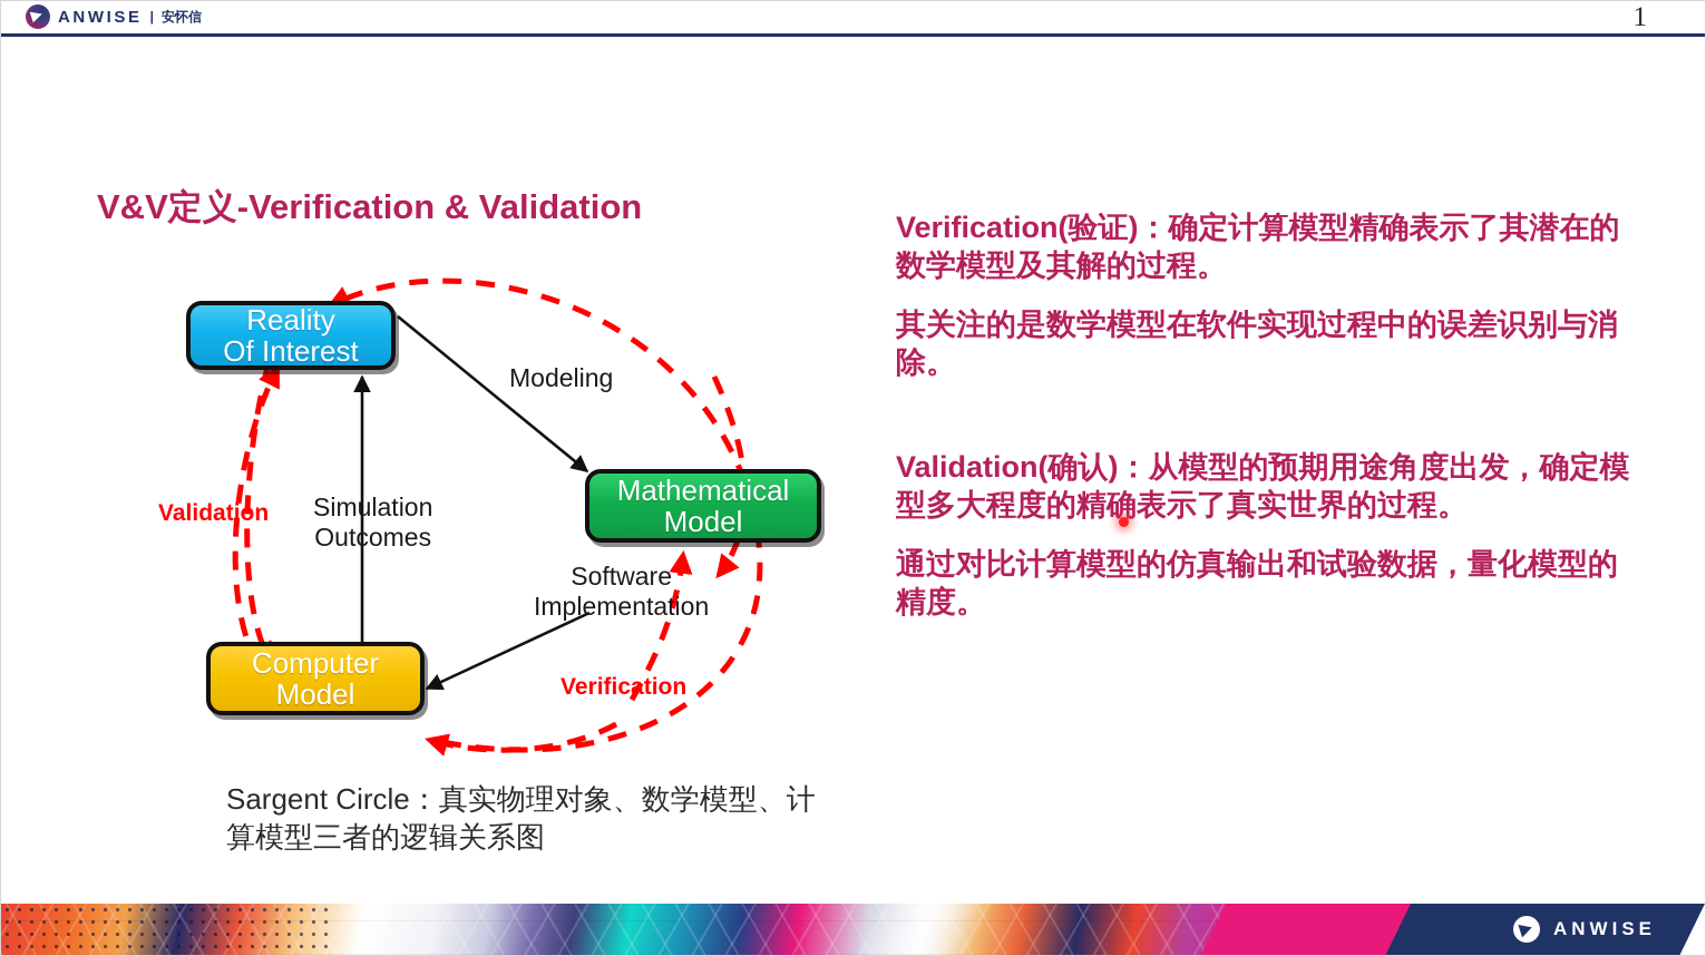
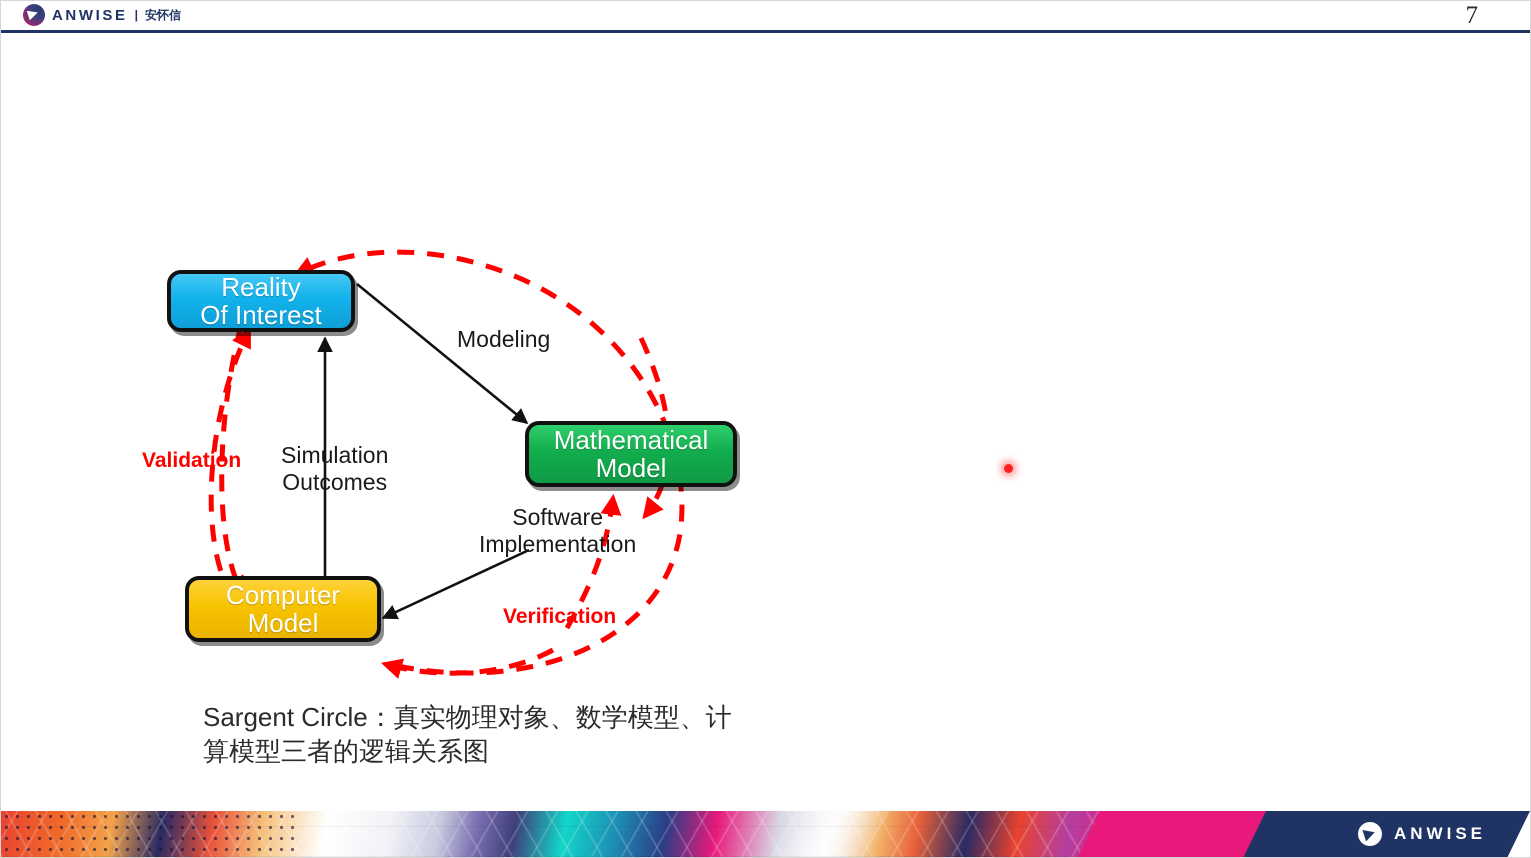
  ANWISE
  |
  安怀信
- 1
+ 7
- V&V定义-Verification & Validation
  Reality
  Of Interest
  Mathematical
  Model
  Computer
  Model
  Modeling
  Simulation
  Outcomes
  Software
  Implementation
  Validation
  Verification
  Sargent Circle：真实物理对象、数学模型、计算模型三者的逻辑关系图
- Verification(验证)：确定计算模型精确表示了其潜在的数学模型及其解的过程。
- 其关注的是数学模型在软件实现过程中的误差识别与消除。
- Validation(确认)：从模型的预期用途角度出发，确定模型多大程度的精确表示了真实世界的过程。
- 通过对比计算模型的仿真输出和试验数据，量化模型的精度。
  ANWISE
